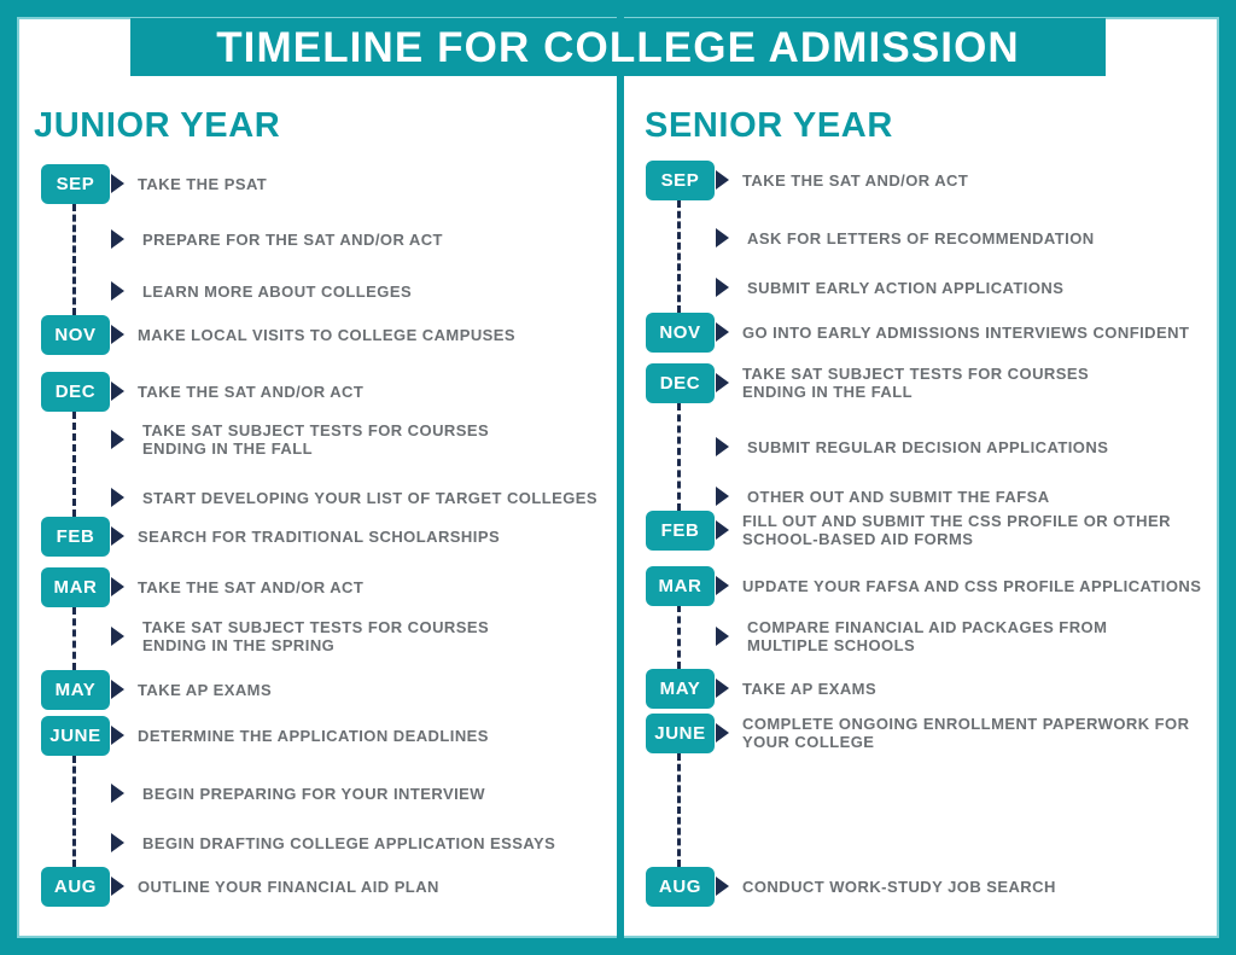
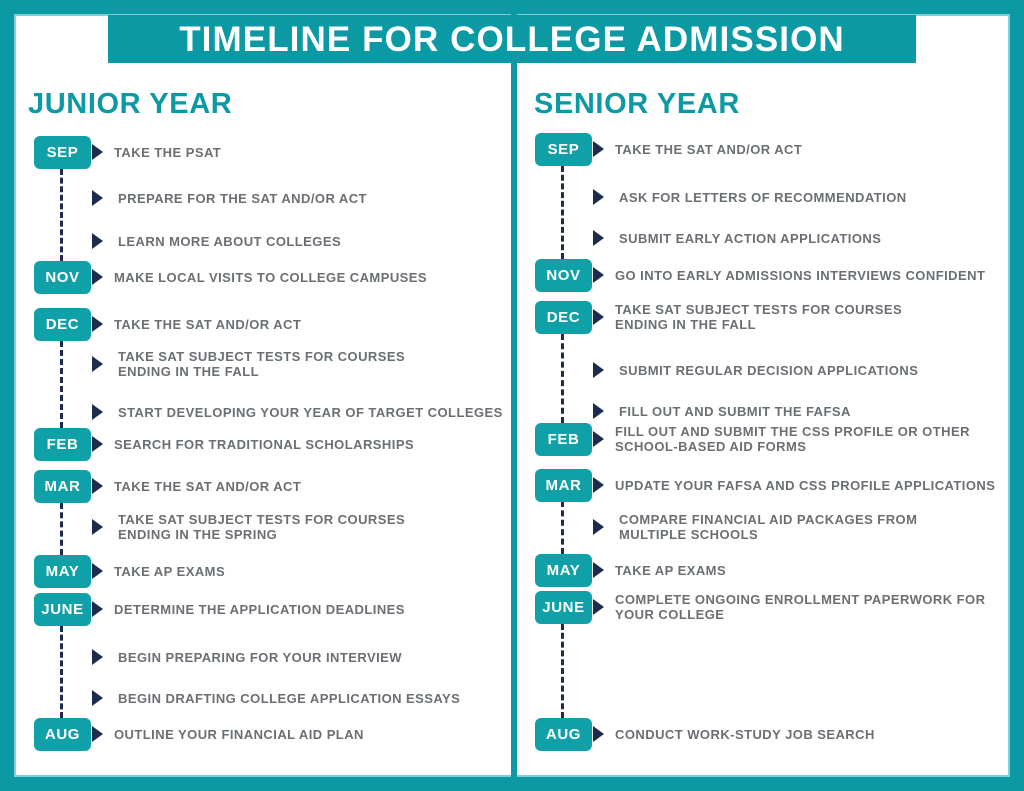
  TIMELINE FOR COLLEGE ADMISSION
  JUNIOR YEAR
  SEP
  TAKE THE PSAT
  PREPARE FOR THE SAT AND/OR ACT
  LEARN MORE ABOUT COLLEGES
  NOV
  MAKE LOCAL VISITS TO COLLEGE CAMPUSES
  DEC
  TAKE THE SAT AND/OR ACT
  TAKE SAT SUBJECT TESTS FOR COURSES
  ENDING IN THE FALL
- START DEVELOPING YOUR LIST OF TARGET COLLEGES
+ START DEVELOPING YOUR YEAR OF TARGET COLLEGES
  FEB
  SEARCH FOR TRADITIONAL SCHOLARSHIPS
  MAR
  TAKE THE SAT AND/OR ACT
  TAKE SAT SUBJECT TESTS FOR COURSES
  ENDING IN THE SPRING
  MAY
  TAKE AP EXAMS
  JUNE
  DETERMINE THE APPLICATION DEADLINES
  BEGIN PREPARING FOR YOUR INTERVIEW
  BEGIN DRAFTING COLLEGE APPLICATION ESSAYS
  AUG
  OUTLINE YOUR FINANCIAL AID PLAN
  SENIOR YEAR
  SEP
  TAKE THE SAT AND/OR ACT
  ASK FOR LETTERS OF RECOMMENDATION
  SUBMIT EARLY ACTION APPLICATIONS
  NOV
  GO INTO EARLY ADMISSIONS INTERVIEWS CONFIDENT
  DEC
  TAKE SAT SUBJECT TESTS FOR COURSES
  ENDING IN THE FALL
  SUBMIT REGULAR DECISION APPLICATIONS
- OTHER OUT AND SUBMIT THE FAFSA
+ FILL OUT AND SUBMIT THE FAFSA
  FEB
  FILL OUT AND SUBMIT THE CSS PROFILE OR OTHER
  SCHOOL-BASED AID FORMS
  MAR
  UPDATE YOUR FAFSA AND CSS PROFILE APPLICATIONS
  COMPARE FINANCIAL AID PACKAGES FROM
  MULTIPLE SCHOOLS
  MAY
  TAKE AP EXAMS
  JUNE
  COMPLETE ONGOING ENROLLMENT PAPERWORK FOR
  YOUR COLLEGE
  AUG
  CONDUCT WORK-STUDY JOB SEARCH
